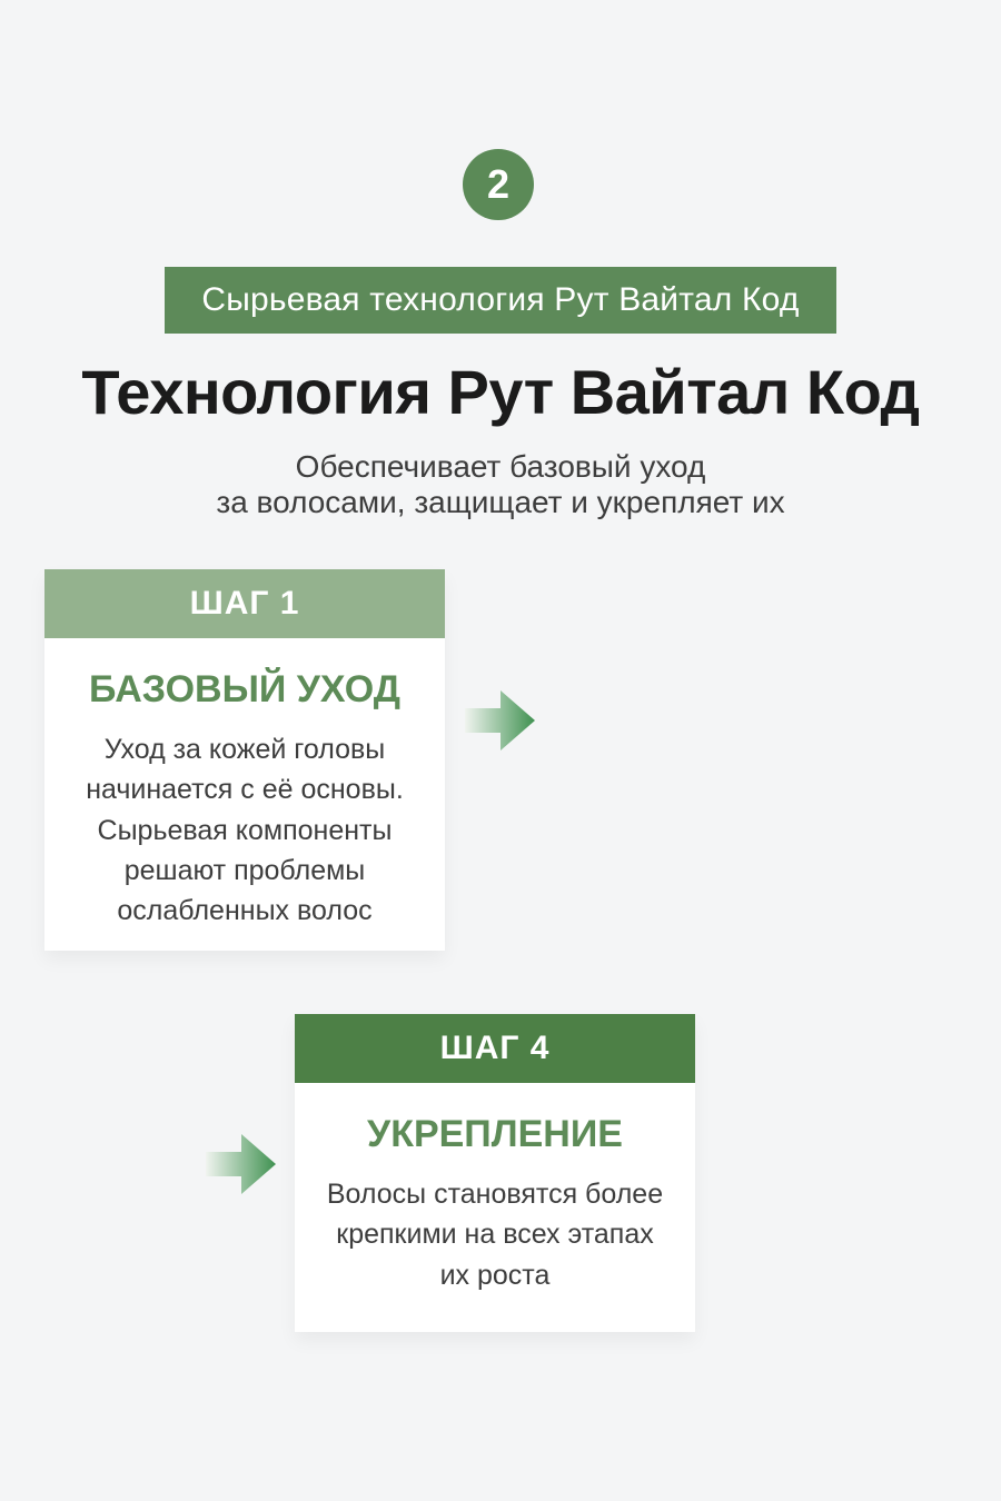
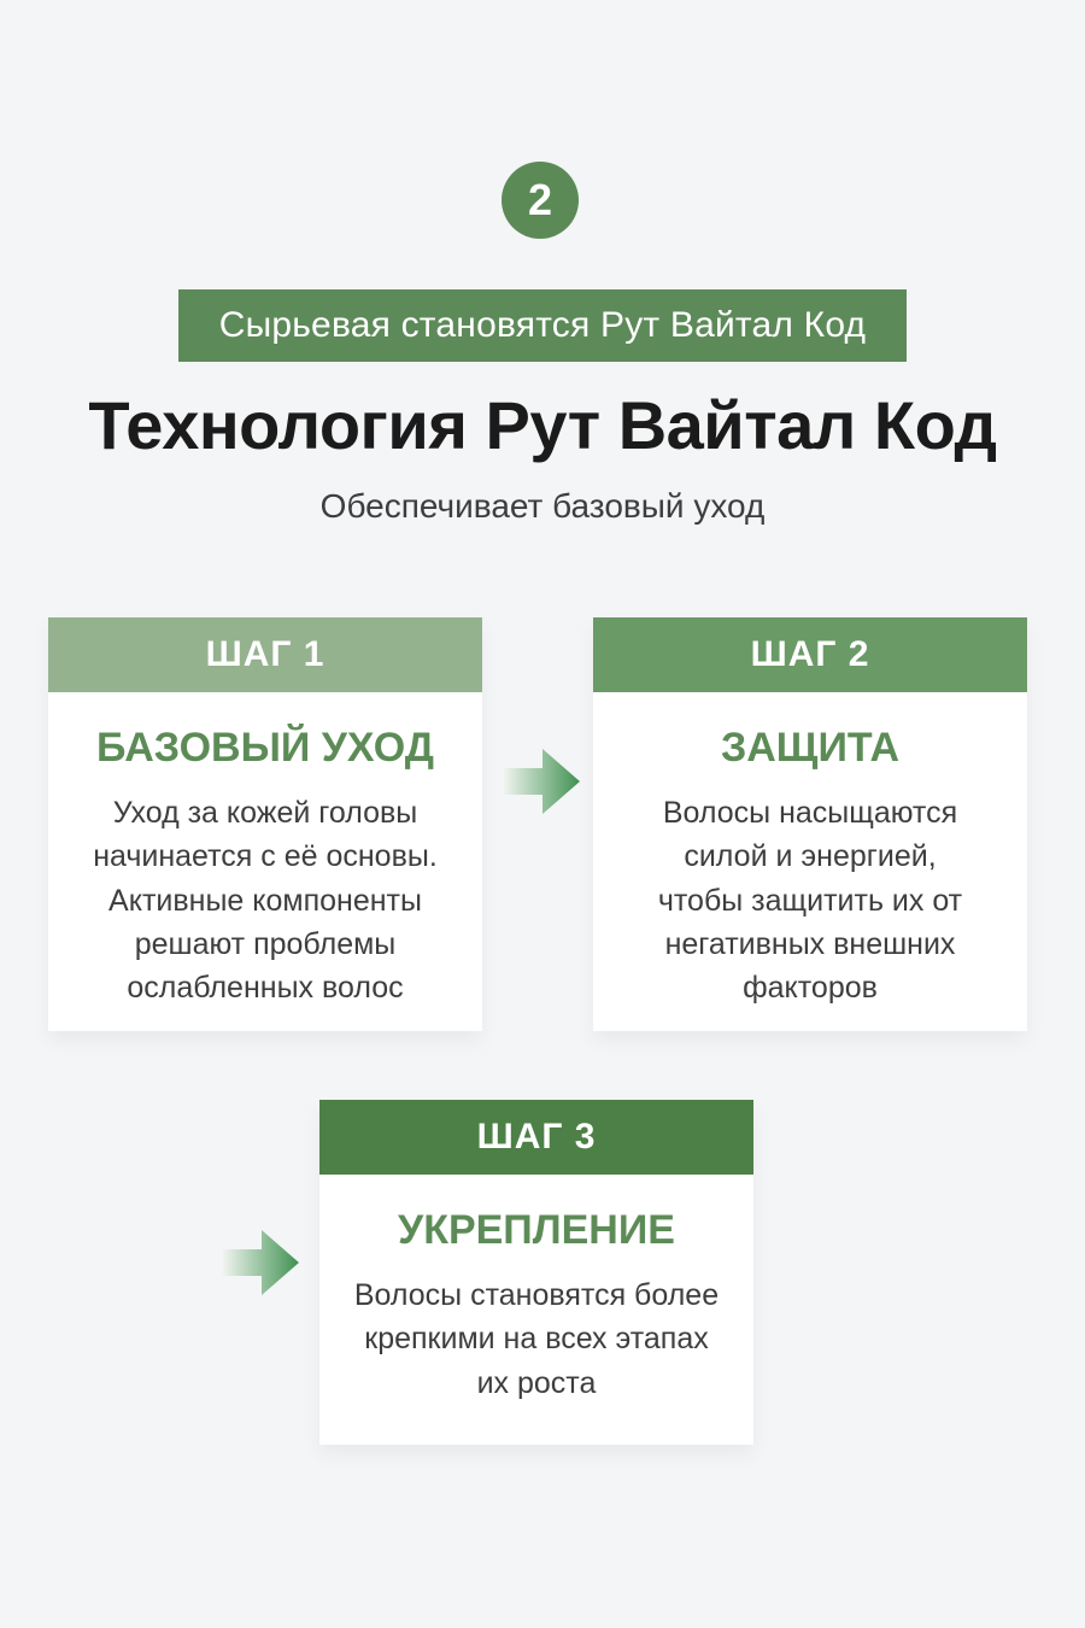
  2
- Сырьевая технология Рут Вайтал Код
+ Сырьевая становятся Рут Вайтал Код
  Технология Рут Вайтал Код
  Обеспечивает базовый уход
- за волосами, защищает и укрепляет их
  ШАГ 1
  БАЗОВЫЙ УХОД
- Уход за кожей головы начинается с её основы. Сырьевая компоненты решают проблемы ослабленных волос
+ Уход за кожей головы начинается с её основы. Активные компоненты решают проблемы ослабленных волос
+ ШАГ 2
+ ЗАЩИТА
+ Волосы насыщаются силой и энергией, чтобы защитить их от негативных внешних факторов
- ШАГ 4
+ ШАГ 3
  УКРЕПЛЕНИЕ
  Волосы становятся более крепкими на всех этапах их роста
